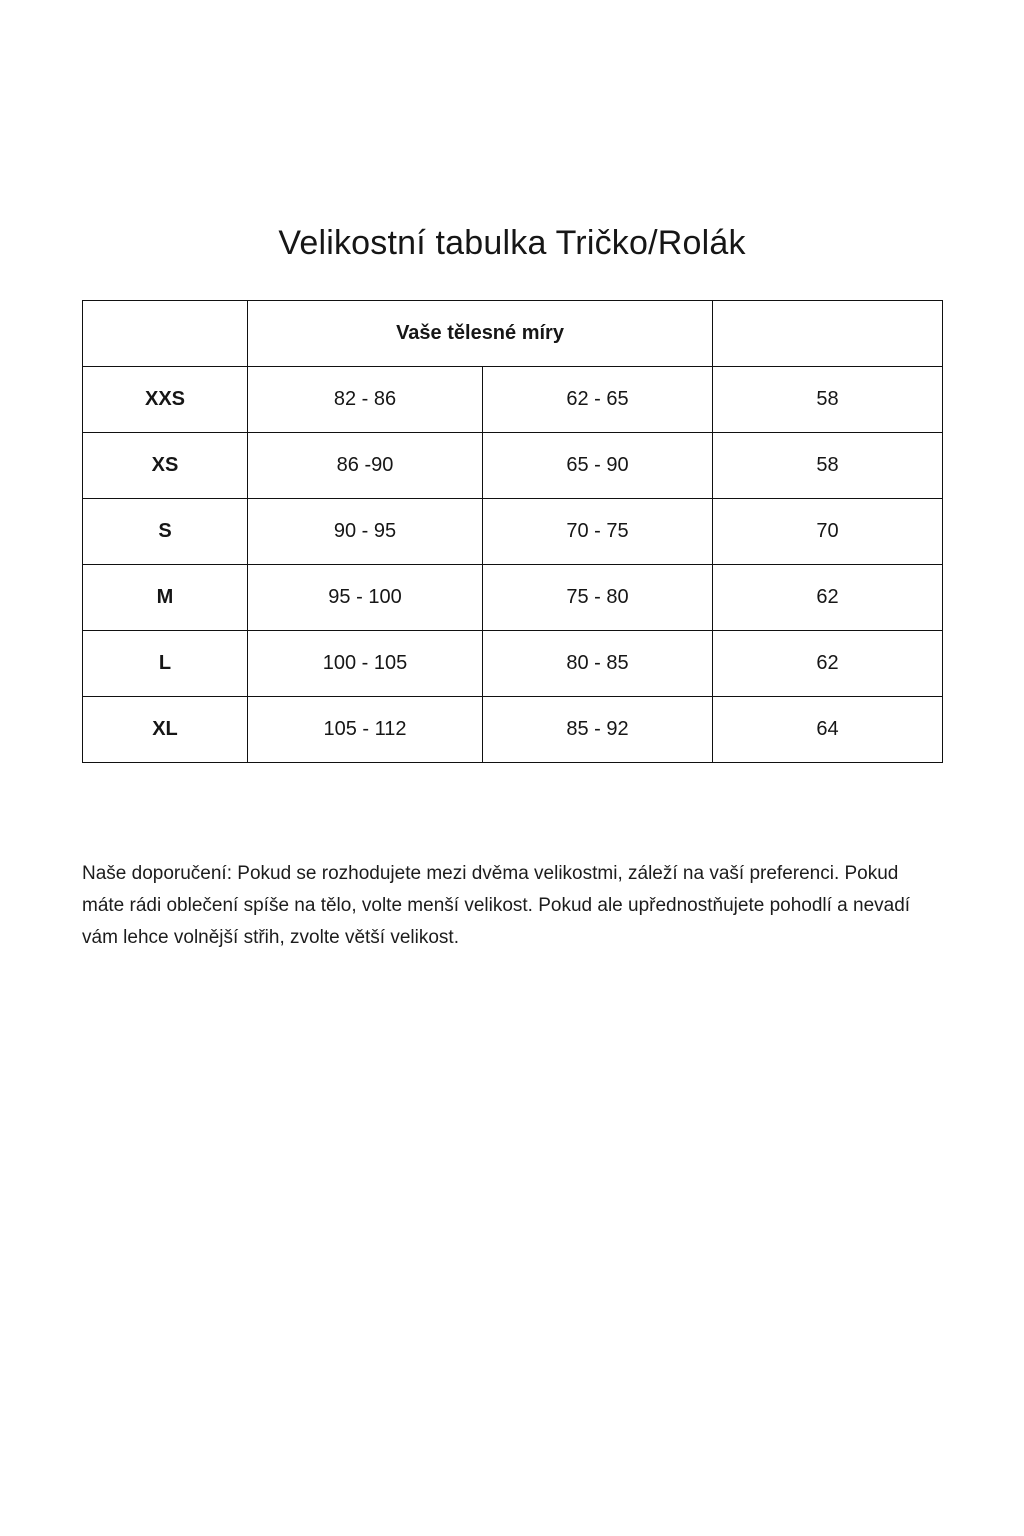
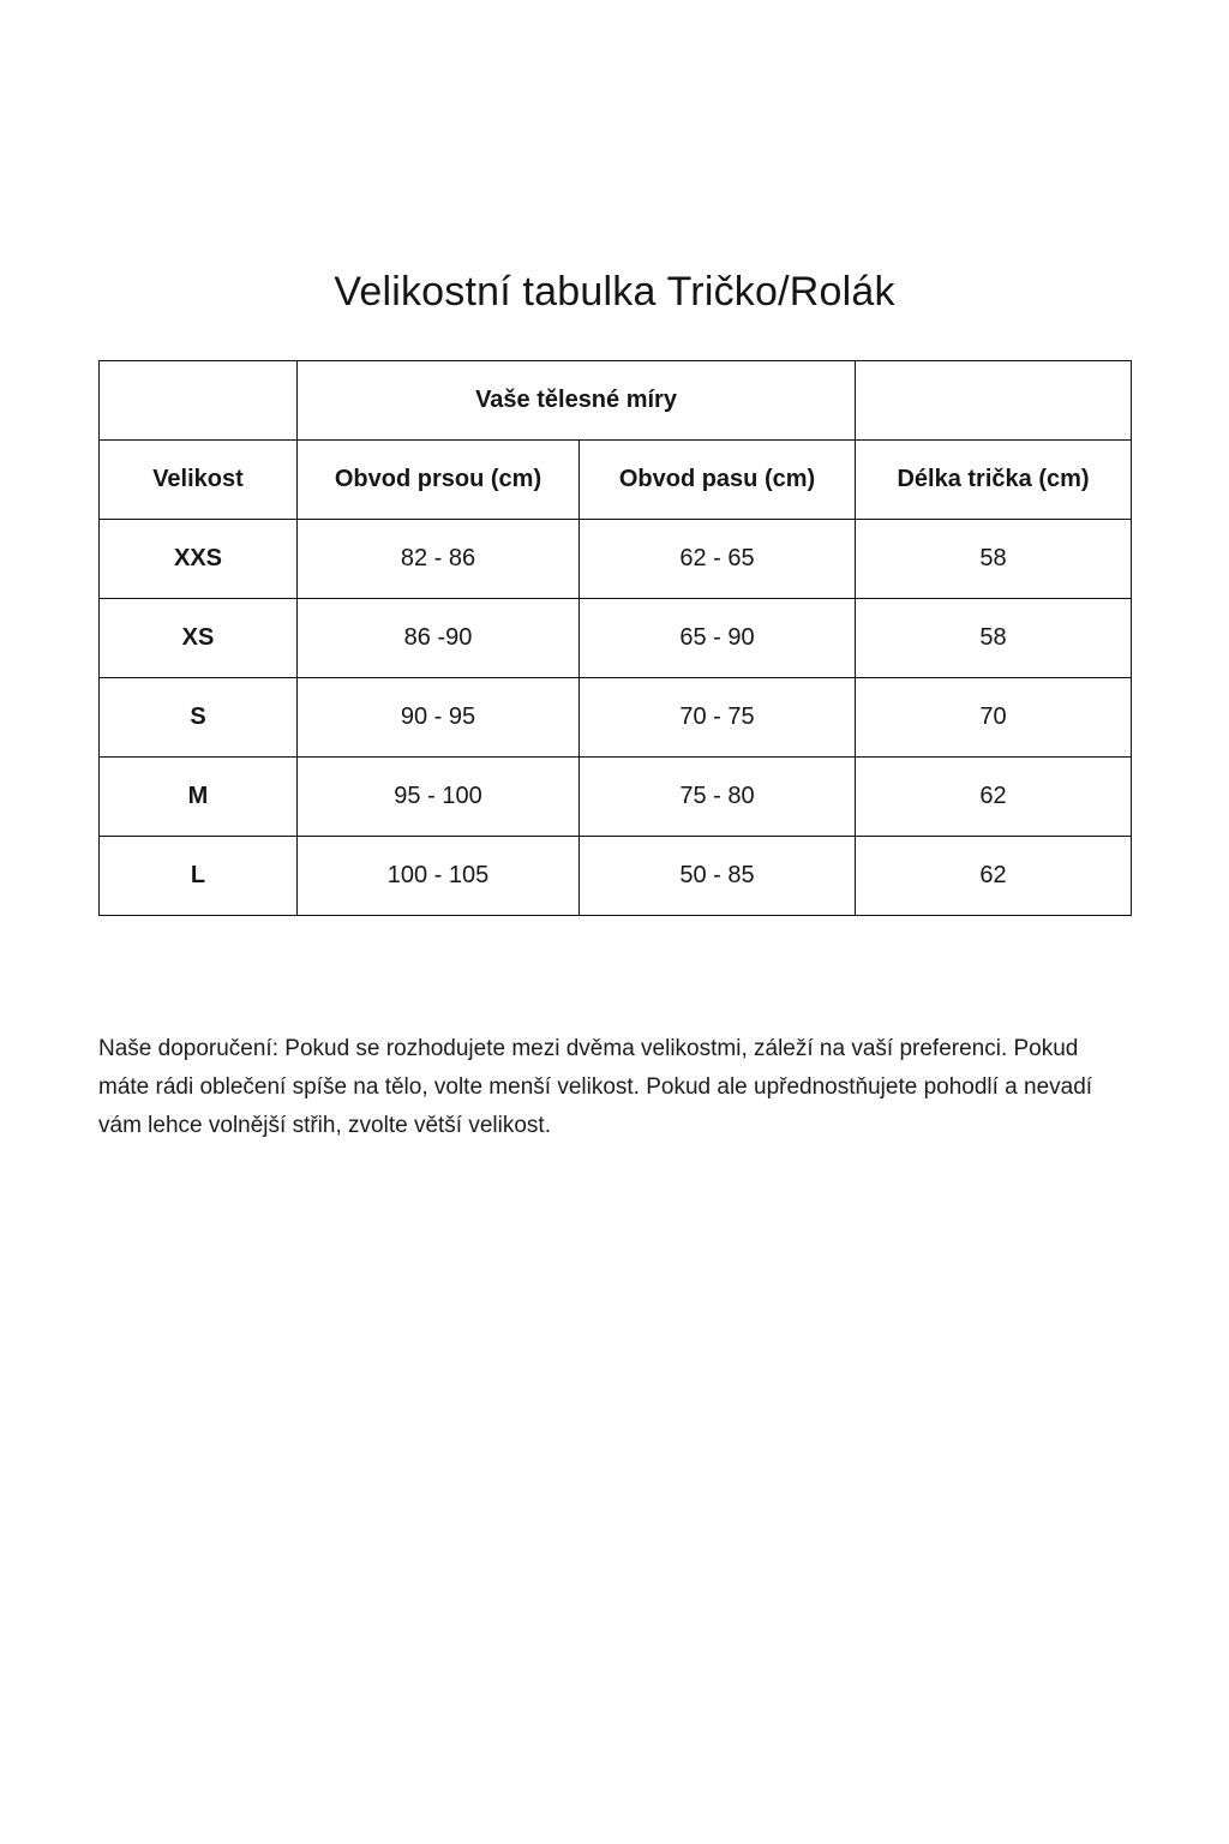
  Velikostní tabulka Tričko/Rolák
  	Vaše tělesné míry
+ Velikost	Obvod prsou (cm)	Obvod pasu (cm)	Délka trička (cm)
  XXS	82 - 86	62 - 65	58
  XS	86 -90	65 - 90	58
  S	90 - 95	70 - 75	70
  M	95 - 100	75 - 80	62
- L	100 - 105	80 - 85	62
+ L	100 - 105	50 - 85	62
- XL	105 - 112	85 - 92	64
  Naše doporučení: Pokud se rozhodujete mezi dvěma velikostmi, záleží na vaší preferenci. Pokud máte rádi oblečení spíše na tělo, volte menší velikost. Pokud ale upřednostňujete pohodlí a nevadí vám lehce volnější střih, zvolte větší velikost.
